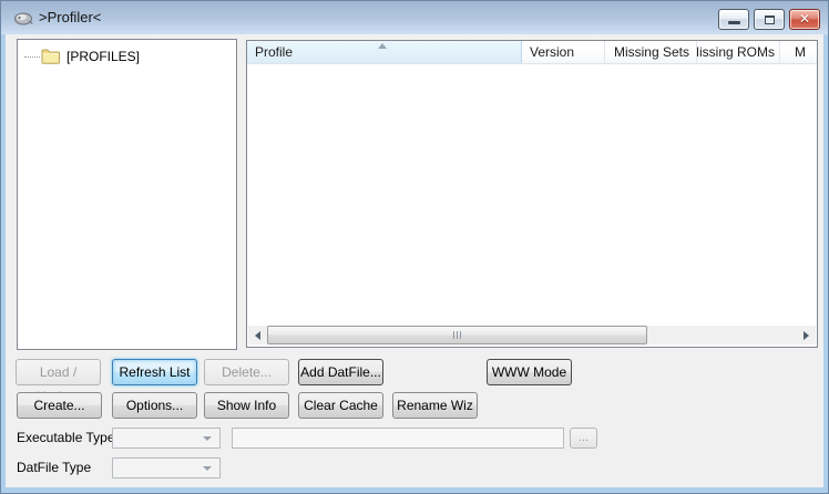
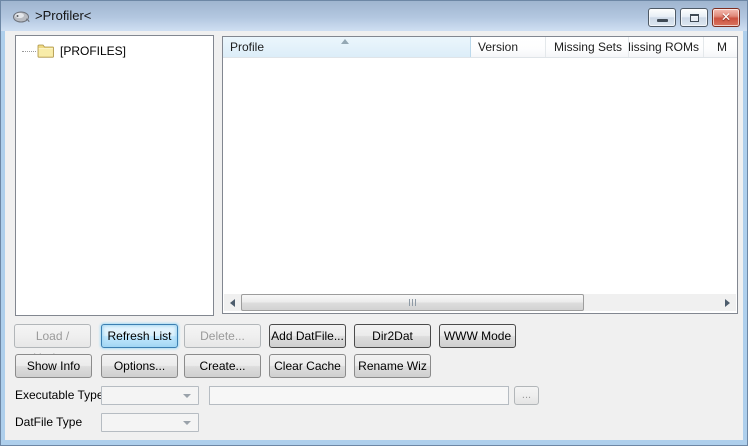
  >Profiler<
  ✕
  [PROFILES]
  Profile
  Version
  Missing Sets
  issing ROMs
  M
  Refresh List
  Delete...
  Add DatFile...
+ Dir2Dat
  WWW Mode
- Create...
+ Show Info
  Options...
- Show Info
+ Create...
  Clear Cache
  Rename Wiz
  Executable Typ
  ...
  DatFile Type
